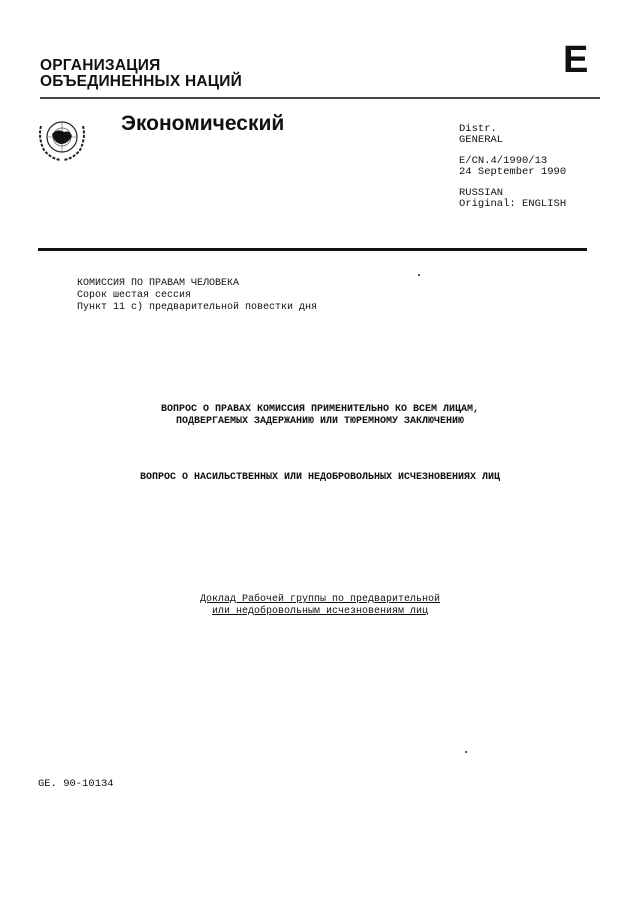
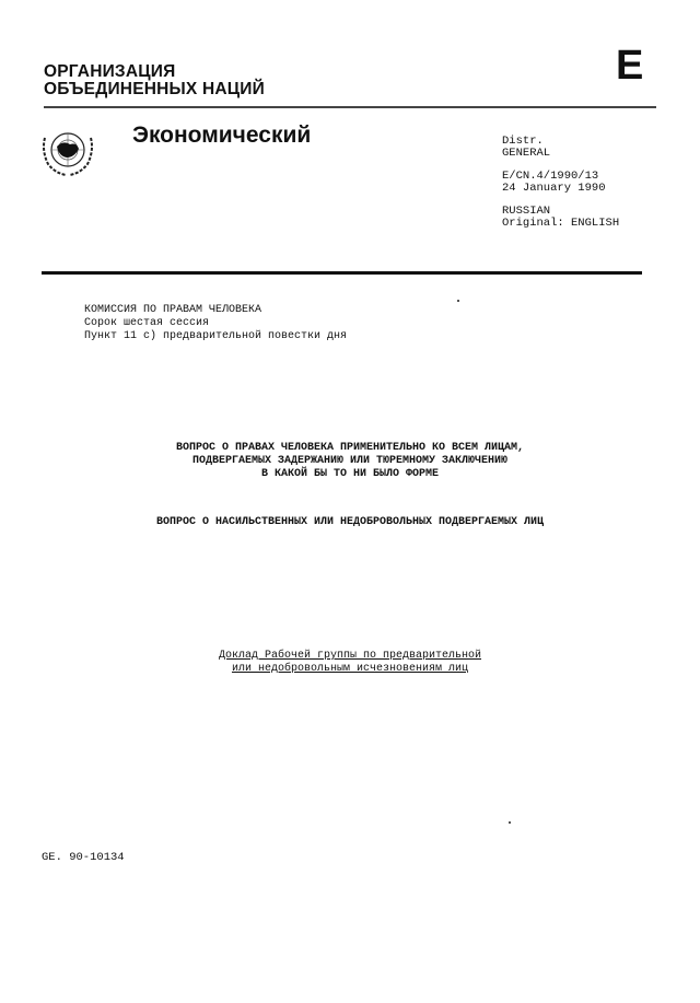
  ОРГАНИЗАЦИЯ
  ОБЪЕДИНЕННЫХ НАЦИЙ
  E
  Экономический
  Distr.
  GENERAL
  E/CN.4/1990/13
- 24 September 1990
+ 24 January 1990
  RUSSIAN
  Original: ENGLISH
  КОМИССИЯ ПО ПРАВАМ ЧЕЛОВЕКА
  Сорок шестая сессия
  Пункт 11 с) предварительной повестки дня
- ВОПРОС О ПРАВАХ КОМИССИЯ ПРИМЕНИТЕЛЬНО КО ВСЕМ ЛИЦАМ,
+ ВОПРОС О ПРАВАХ ЧЕЛОВЕКА ПРИМЕНИТЕЛЬНО КО ВСЕМ ЛИЦАМ,
  ПОДВЕРГАЕМЫХ ЗАДЕРЖАНИЮ ИЛИ ТЮРЕМНОМУ ЗАКЛЮЧЕНИЮ
+ В КАКОЙ БЫ ТО НИ БЫЛО ФОРМЕ
- ВОПРОС О НАСИЛЬСТВЕННЫХ ИЛИ НЕДОБРОВОЛЬНЫХ ИСЧЕЗНОВЕНИЯХ ЛИЦ
+ ВОПРОС О НАСИЛЬСТВЕННЫХ ИЛИ НЕДОБРОВОЛЬНЫХ ПОДВЕРГАЕМЫХ ЛИЦ
  Доклад Рабочей группы по предварительной
  или недобровольным исчезновениям лиц
  GE. 90-10134
